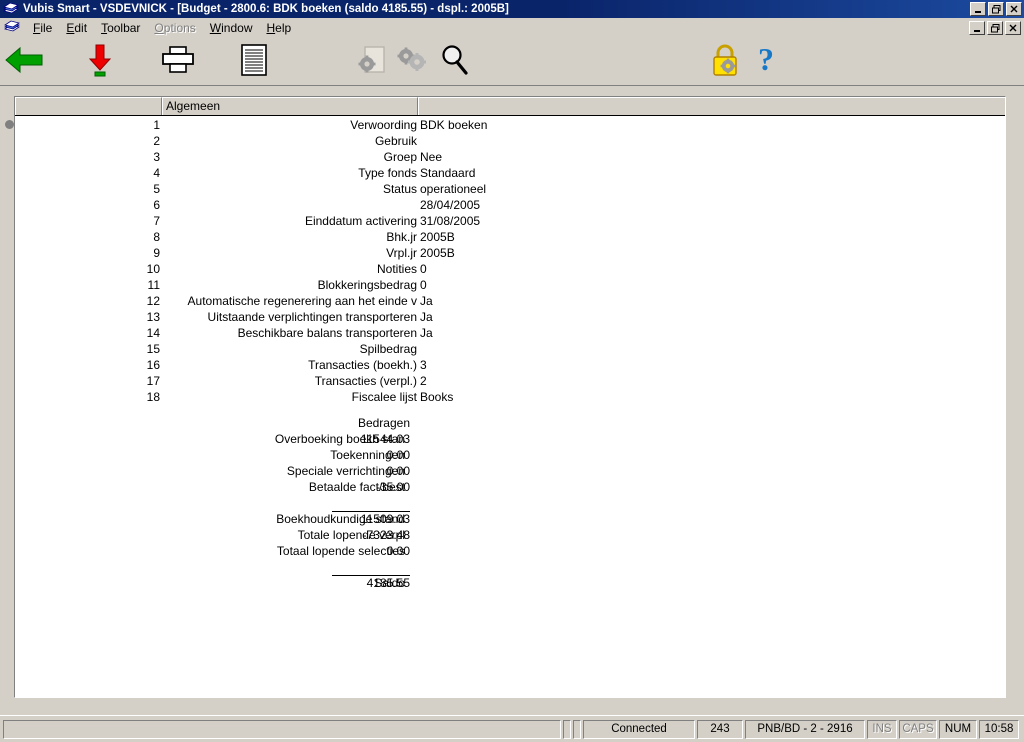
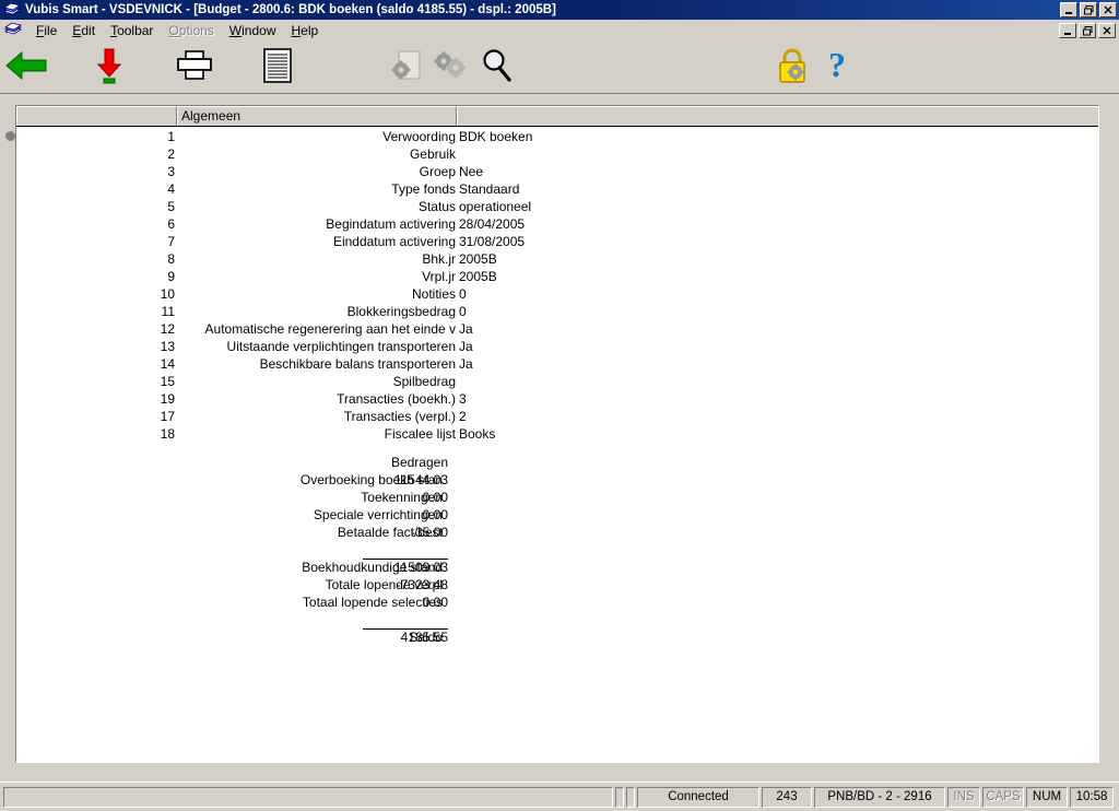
  Vubis Smart - VSDEVNICK - [Budget - 2800.6: BDK boeken (saldo 4185.55) - dspl.: 2005B]
  File
  Edit
  Toolbar
  Options
  Window
  Help
  ?
  Algemeen
  1
  Verwoording
  BDK boeken
  2
  Gebruik
  3
  Groep
  Nee
  4
  Type fonds
  Standaard
  5
  Status
  operationeel
  6
+ Begindatum activering
  28/04/2005
  7
  Einddatum activering
  31/08/2005
  8
  Bhk.jr
  2005B
  9
  Vrpl.jr
  2005B
  10
  Notities
  0
  11
  Blokkeringsbedrag
  0
  12
  Automatische regenerering aan het einde v
  Ja
  13
  Uitstaande verplichtingen transporteren
  Ja
  14
  Beschikbare balans transporteren
  Ja
  15
  Spilbedrag
- 16
+ 19
  Transacties (boekh.)
  3
  17
  Transacties (verpl.)
  2
  18
  Fiscalee lijst
  Books
  Bedragen
  Overboeking boekh stan
  11544.03
  Toekenningen
  0.00
  Speciale verrichtingen
  0.00
  Betaalde fact/best
  -35.00
  Boekhoudkundige stand
  11509.03
  Totale lopende verpl
  -7323.48
  Totaal lopende selecties
  0.00
  Saldo
  4185.55
  Connected
  243
  PNB/BD - 2 - 2916
  INS
  CAPS
  NUM
  10:58
